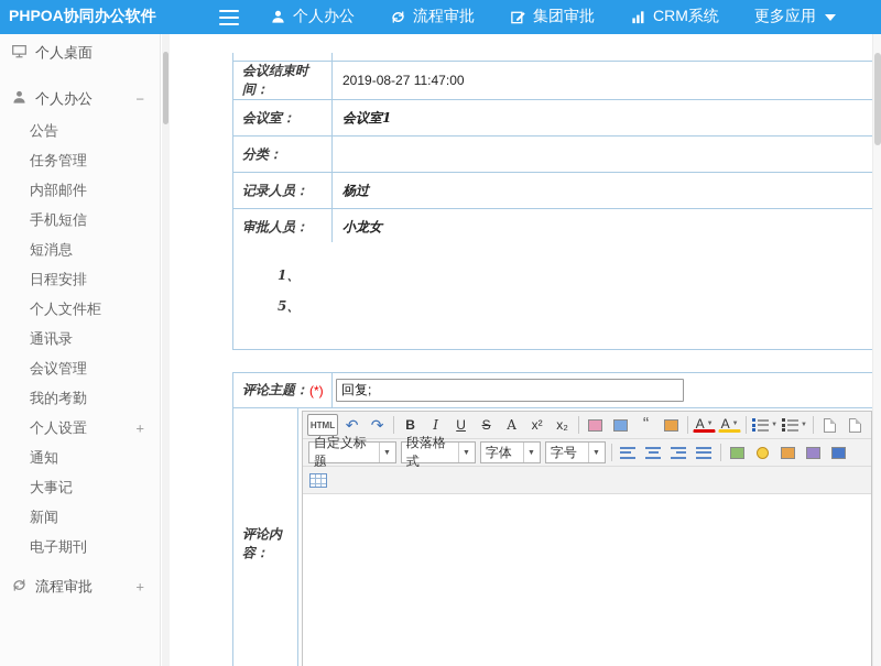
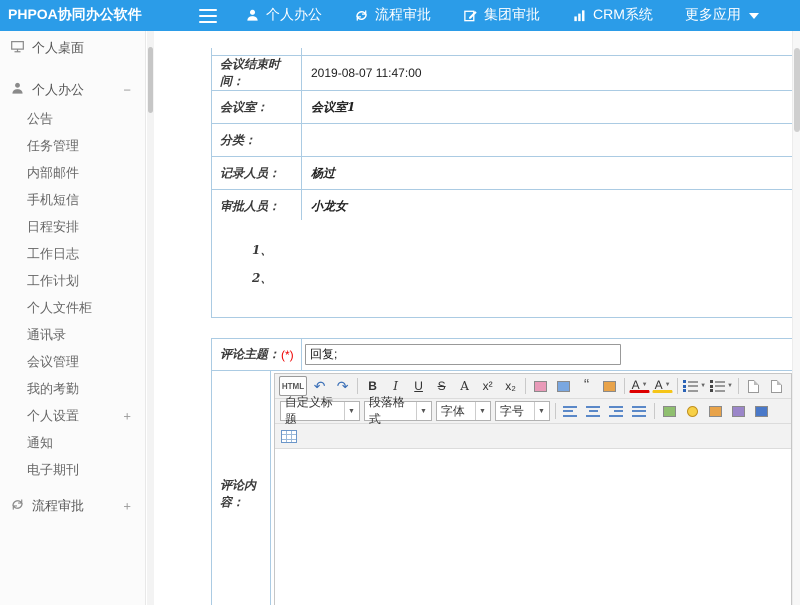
  PHPOA协同办公软件
  个人办公
  流程审批
  集团审批
  CRM系统
  更多应用
  个人桌面
  个人办公
  −
  公告
  任务管理
  内部邮件
  手机短信
- 短消息
  日程安排
+ 工作日志
+ 工作计划
  个人文件柜
  通讯录
  会议管理
  我的考勤
  个人设置
  +
  通知
- 大事记
- 新闻
  电子期刊
  流程审批
  +
  会议结束时间：
- 2019-08-27 11:47:00
+ 2019-08-07 11:47:00
  会议室：
  会议室1
  分类：
  记录人员：
  杨过
  审批人员：
  小龙女
  1、
- 5、
+ 2、
  评论主题：
  (*)
  回复;
  评论内容：
  HTML
  ↶
  ↷
  B
  I
  U
  S
  A
  x²
  x₂
  “
  A
  A
  自定义标题
  段落格式
  字体
  字号
